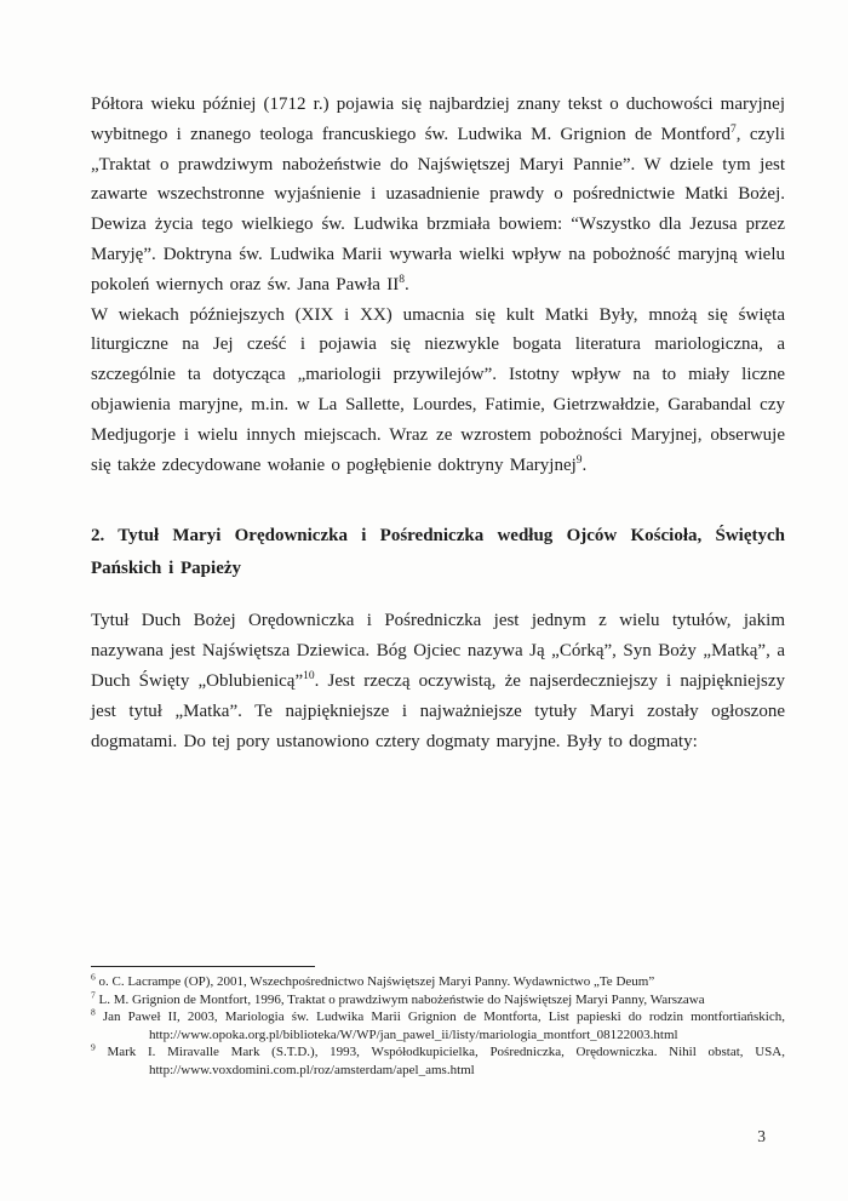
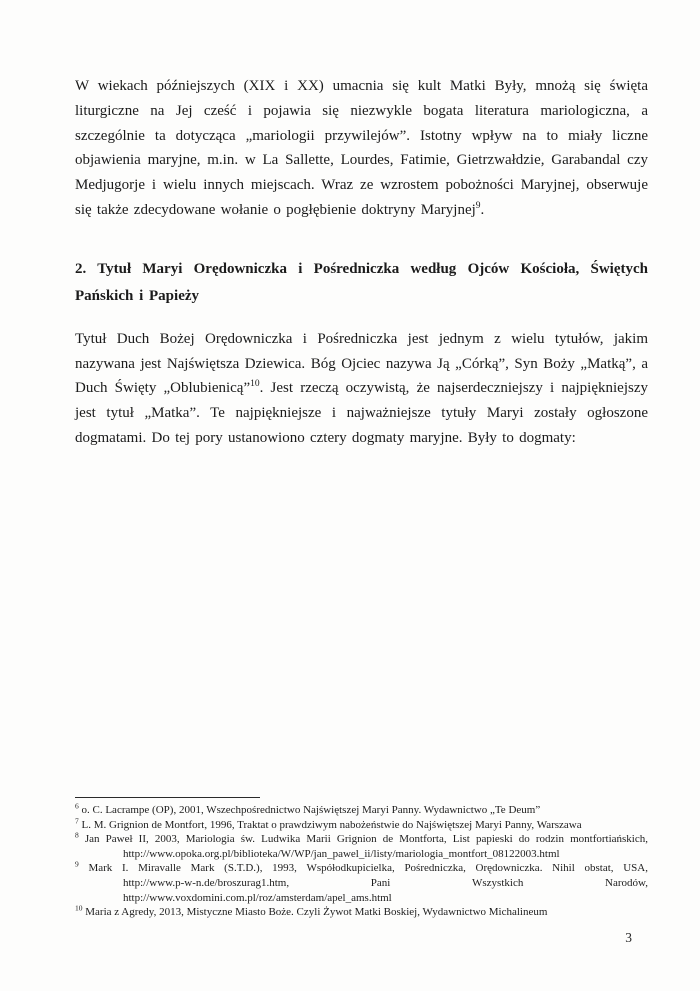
- Półtora wieku później (1712 r.) pojawia się najbardziej znany tekst o duchowości maryjnej wybitnego i znanego teologa francuskiego św. Ludwika M. Grignion de Montford7, czyli „Traktat o prawdziwym nabożeństwie do Najświętszej Maryi Pannie”. W dziele tym jest zawarte wszechstronne wyjaśnienie i uzasadnienie prawdy o pośrednictwie Matki Bożej. Dewiza życia tego wielkiego św. Ludwika brzmiała bowiem: “Wszystko dla Jezusa przez Maryję”. Doktryna św. Ludwika Marii wywarła wielki wpływ na pobożność maryjną wielu pokoleń wiernych oraz św. Jana Pawła II8.
  W wiekach późniejszych (XIX i XX) umacnia się kult Matki Były, mnożą się święta liturgiczne na Jej cześć i pojawia się niezwykle bogata literatura mariologiczna, a szczególnie ta dotycząca „mariologii przywilejów”. Istotny wpływ na to miały liczne objawienia maryjne, m.in. w La Sallette, Lourdes, Fatimie, Gietrzwałdzie, Garabandal czy Medjugorje i wielu innych miejscach. Wraz ze wzrostem pobożności Maryjnej, obserwuje się także zdecydowane wołanie o pogłębienie doktryny Maryjnej9.
  2. Tytuł Maryi Orędowniczka i Pośredniczka według Ojców Kościoła, Świętych Pańskich i Papieży
  Tytuł Duch Bożej Orędowniczka i Pośredniczka jest jednym z wielu tytułów, jakim nazywana jest Najświętsza Dziewica. Bóg Ojciec nazywa Ją „Córką”, Syn Boży „Matką”, a Duch Święty „Oblubienicą”10. Jest rzeczą oczywistą, że najserdeczniejszy i najpiękniejszy jest tytuł „Matka”. Te najpiękniejsze i najważniejsze tytuły Maryi zostały ogłoszone dogmatami. Do tej pory ustanowiono cztery dogmaty maryjne. Były to dogmaty:
  6 o. C. Lacrampe (OP), 2001, Wszechpośrednictwo Najświętszej Maryi Panny. Wydawnictwo „Te Deum”
  7 L. M. Grignion de Montfort, 1996, Traktat o prawdziwym nabożeństwie do Najświętszej Maryi Panny, Warszawa
  8 Jan Paweł II, 2003, Mariologia św. Ludwika Marii Grignion de Montforta, List papieski do rodzin montfortiańskich,
  http://www.opoka.org.pl/biblioteka/W/WP/jan_pawel_ii/listy/mariologia_montfort_08122003.html
  9 Mark I. Miravalle Mark (S.T.D.), 1993, Współodkupicielka, Pośredniczka, Orędowniczka. Nihil obstat, USA,
+ http://www.p-w-n.de/broszurag1.htm,
+ Pani
+ Wszystkich
+ Narodów,
  http://www.voxdomini.com.pl/roz/amsterdam/apel_ams.html
+ 10 Maria z Agredy, 2013, Mistyczne Miasto Boże. Czyli Żywot Matki Boskiej, Wydawnictwo Michalineum
  3
